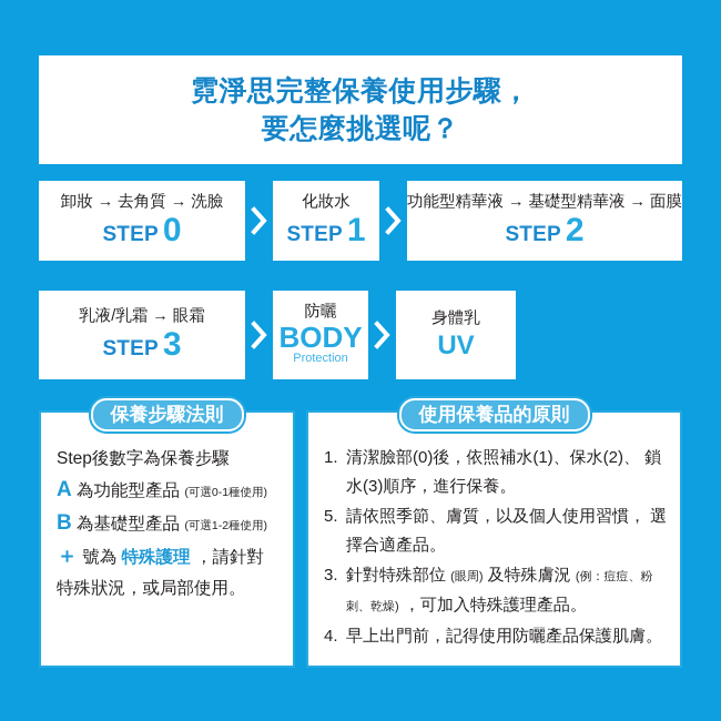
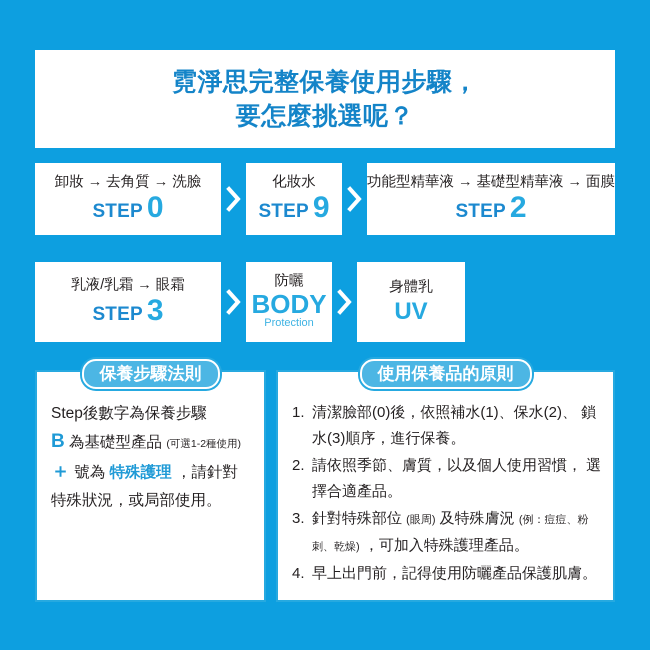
  霓淨思完整保養使用步驟，
  要怎麼挑選呢？
  卸妝 → 去角質 → 洗臉
  STEP
  0
  化妝水
  STEP
- 1
+ 9
  功能型精華液 → 基礎型精華液 → 面膜
  STEP
  2
  乳液/乳霜 → 眼霜
  STEP
  3
  防曬
  BODY
  Protection
  身體乳
  UV
  保養步驟法則
  Step後數字為保養步驟
- A 為功能型產品 (可選0-1種使用)
  B 為基礎型產品 (可選1-2種使用)
  ＋ 號為 特殊護理 ，請針對 特殊狀況，或局部使用。
  使用保養品的原則
  1.
  清潔臉部(0)後，依照補水(1)、保水(2)、 鎖水(3)順序，進行保養。
- 5.
+ 2.
  請依照季節、膚質，以及個人使用習慣， 選擇合適產品。
  3.
  針對特殊部位 (眼周) 及特殊膚況 (例：痘痘、粉刺、乾燥) ，可加入特殊護理產品。
  4.
  早上出門前，記得使用防曬產品保護肌膚。
